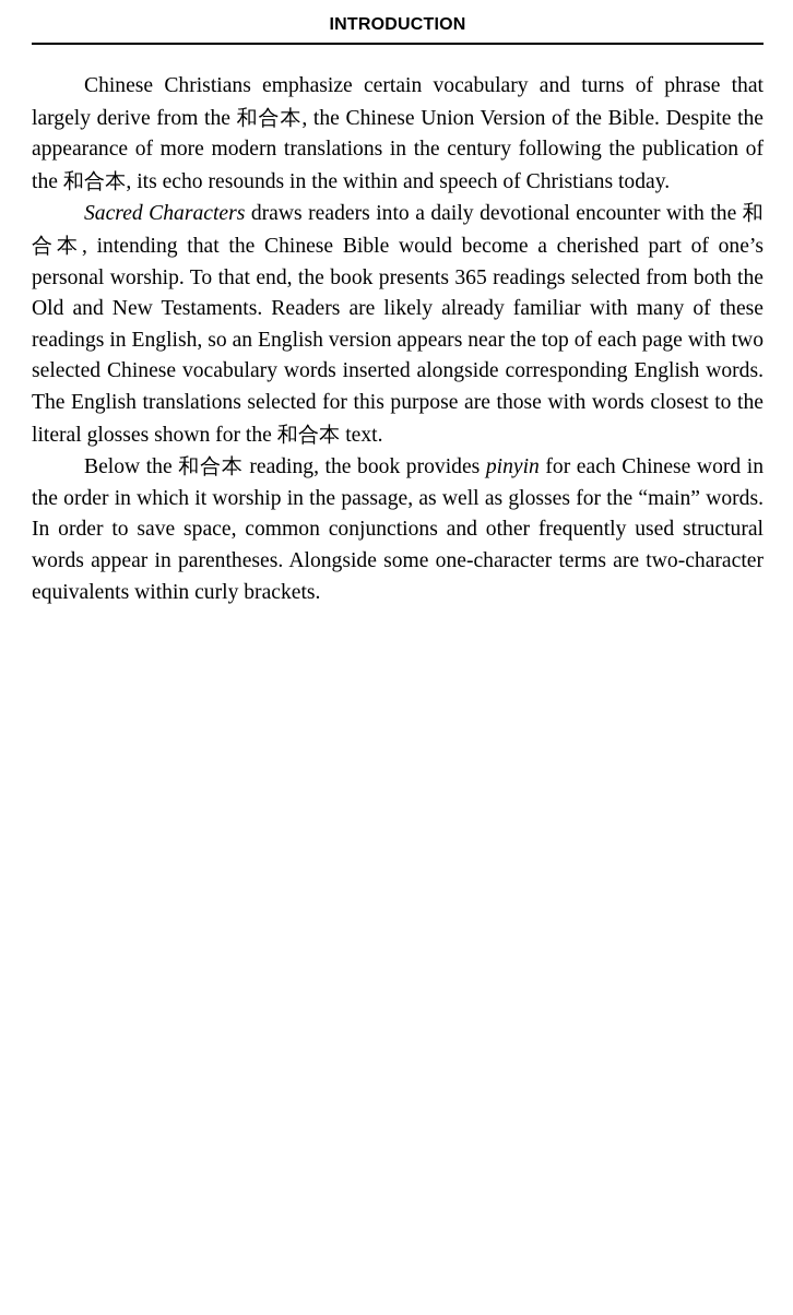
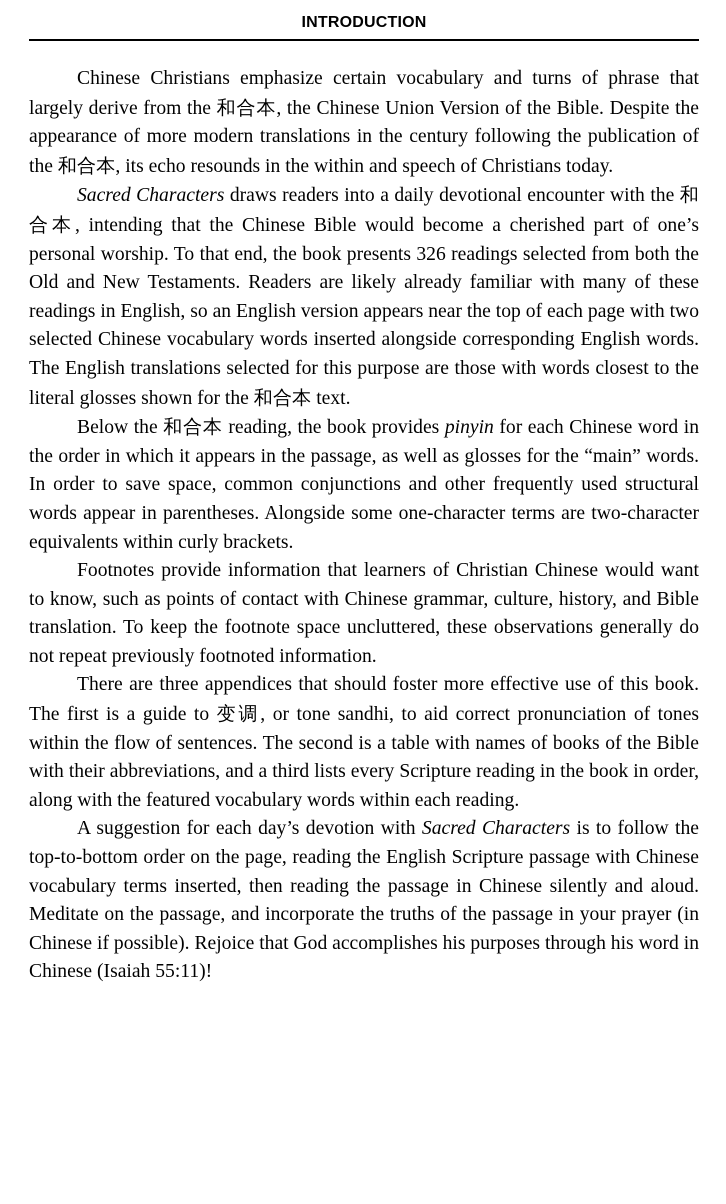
  INTRODUCTION
  Chinese Christians emphasize certain vocabulary and turns of phrase that largely derive from the 和合本, the Chinese Union Version of the Bible. Despite the appearance of more modern translations in the century following the publication of the 和合本, its echo resounds in the within and speech of Christians today.
- Sacred Characters draws readers into a daily devotional encounter with the 和合本, intending that the Chinese Bible would become a cherished part of one’s personal worship. To that end, the book presents 365 readings selected from both the Old and New Testaments. Readers are likely already familiar with many of these readings in English, so an English version appears near the top of each page with two selected Chinese vocabulary words inserted alongside corresponding English words. The English translations selected for this purpose are those with words closest to the literal glosses shown for the 和合本 text.
+ Sacred Characters draws readers into a daily devotional encounter with the 和合本, intending that the Chinese Bible would become a cherished part of one’s personal worship. To that end, the book presents 326 readings selected from both the Old and New Testaments. Readers are likely already familiar with many of these readings in English, so an English version appears near the top of each page with two selected Chinese vocabulary words inserted alongside corresponding English words. The English translations selected for this purpose are those with words closest to the literal glosses shown for the 和合本 text.
- Below the 和合本 reading, the book provides pinyin for each Chinese word in the order in which it worship in the passage, as well as glosses for the “main” words. In order to save space, common con­junctions and other frequently used structural words appear in parentheses. Alongside some one-character terms are two-character equivalents within curly brackets.
+ Below the 和合本 reading, the book provides pinyin for each Chinese word in the order in which it appears in the passage, as well as glosses for the “main” words. In order to save space, common con­junctions and other frequently used structural words appear in parentheses. Alongside some one-character terms are two-character equivalents within curly brackets.
+ Footnotes provide information that learners of Christian Chinese would want to know, such as points of contact with Chinese grammar, culture, history, and Bible translation. To keep the footnote space uncluttered, these observations generally do not repeat previously footnoted information.
+ There are three appendices that should foster more effective use of this book. The first is a guide to 变调, or tone sandhi, to aid correct pronunciation of tones within the flow of sentences. The second is a table with names of books of the Bible with their abbreviations, and a third lists every Scripture reading in the book in order, along with the featured vocabulary words within each reading.
+ A suggestion for each day’s devotion with Sacred Characters is to follow the top-to-bottom order on the page, reading the English Scripture passage with Chinese vocabulary terms inserted, then reading the passage in Chinese silently and aloud. Meditate on the passage, and incorporate the truths of the passage in your prayer (in Chinese if possible). Rejoice that God accomplishes his purposes through his word in Chinese (Isaiah 55:11)!
